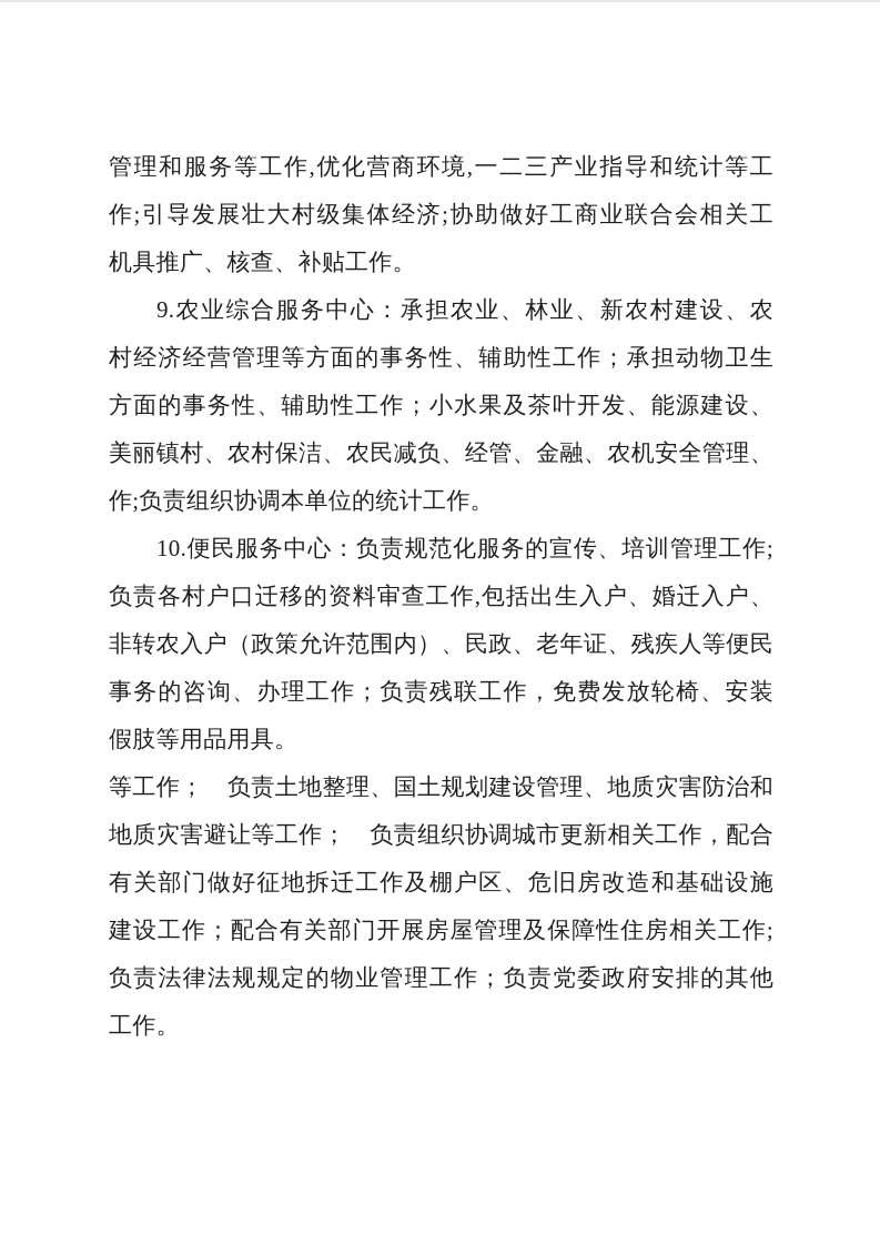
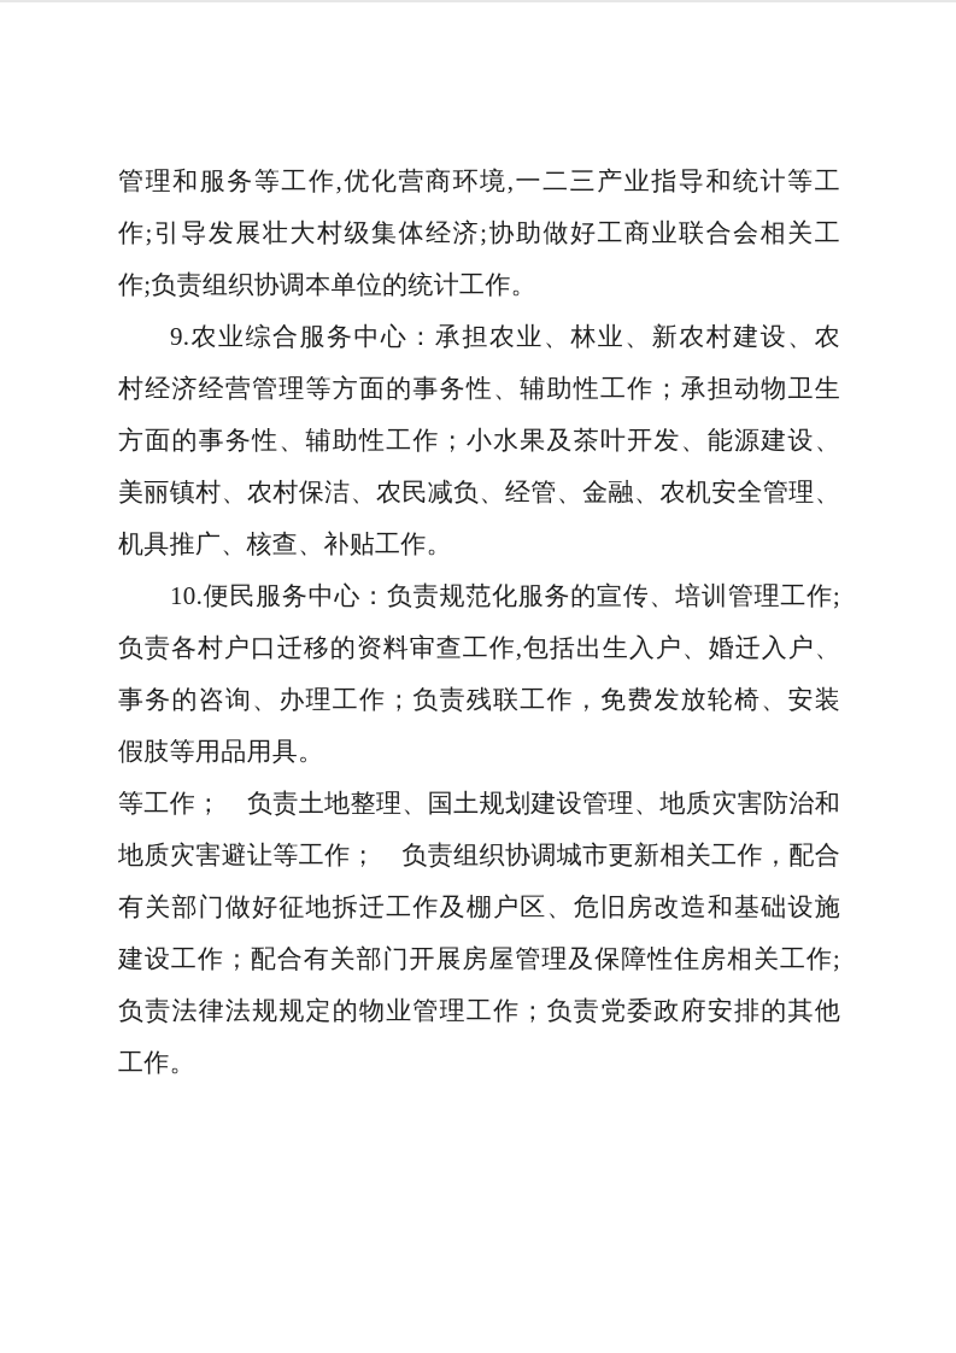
  管理和服务等工作,优化营商环境,一二三产业指导和统计等工
  作;引导发展壮大村级集体经济;协助做好工商业联合会相关工
- 机具推广、核查、补贴工作。
+ 作;负责组织协调本单位的统计工作。
  9.农业综合服务中心：承担农业、林业、新农村建设、农
  村经济经营管理等方面的事务性、辅助性工作；承担动物卫生
  方面的事务性、辅助性工作；小水果及茶叶开发、能源建设、
  美丽镇村、农村保洁、农民减负、经管、金融、农机安全管理、
- 作;负责组织协调本单位的统计工作。
+ 机具推广、核查、补贴工作。
  10.便民服务中心：负责规范化服务的宣传、培训管理工作;
  负责各村户口迁移的资料审查工作,包括出生入户、婚迁入户、
- 非转农入户（政策允许范围内）、民政、老年证、残疾人等便民
  事务的咨询、办理工作；负责残联工作，免费发放轮椅、安装
  假肢等用品用具。
  等工作； 负责土地整理、国土规划建设管理、地质灾害防治和
  地质灾害避让等工作； 负责组织协调城市更新相关工作，配合
  有关部门做好征地拆迁工作及棚户区、危旧房改造和基础设施
  建设工作；配合有关部门开展房屋管理及保障性住房相关工作;
  负责法律法规规定的物业管理工作；负责党委政府安排的其他
  工作。
